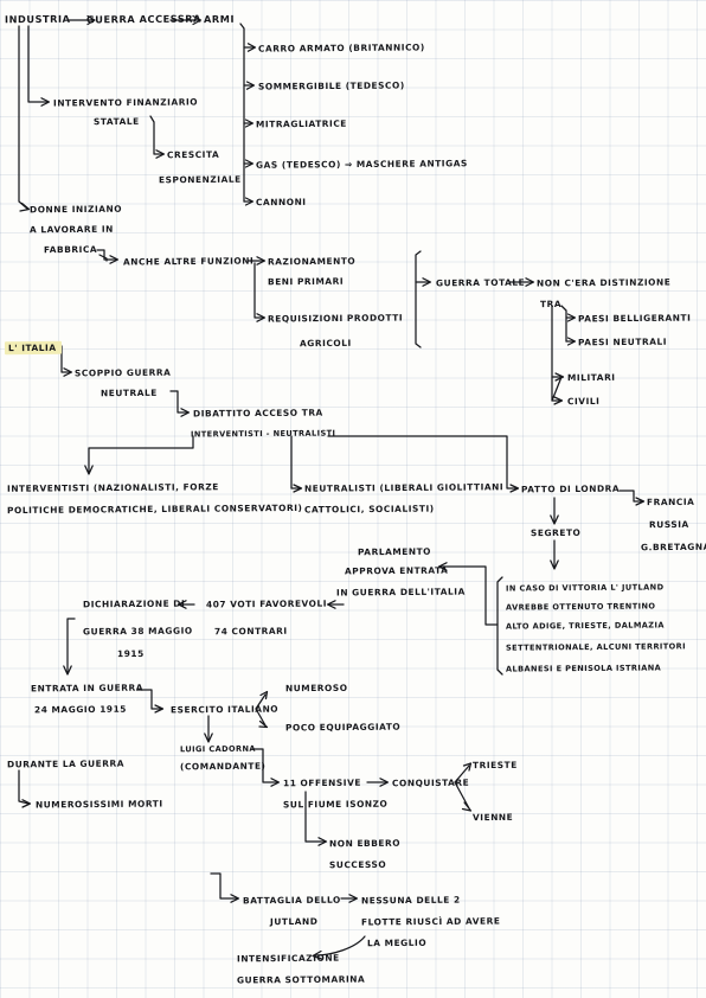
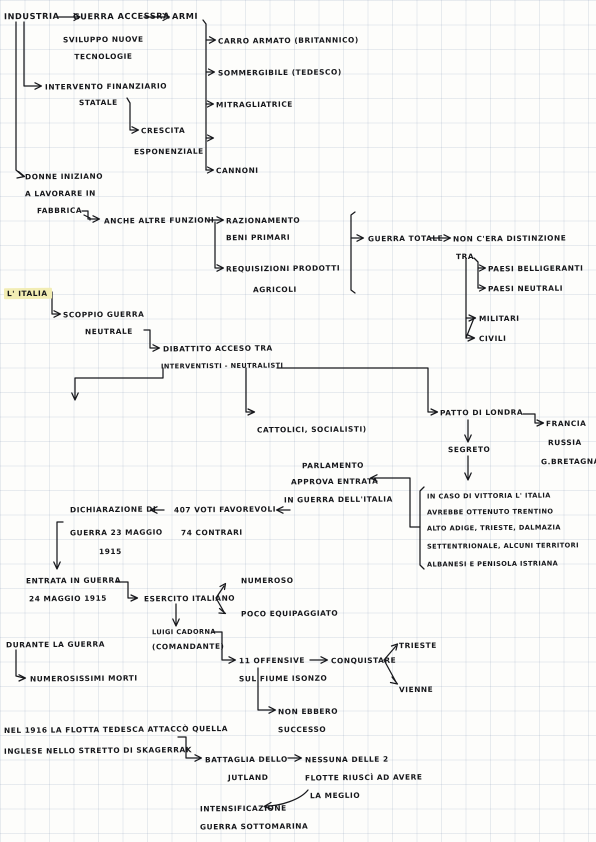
  INDUSTRIA
  GUERRA ACCESSRA
+ SVILUPPO NUOVE
+ TECNOLOGIE
  ARMI
  CARRO ARMATO (BRITANNICO)
  SOMMERGIBILE (TEDESCO)
  MITRAGLIATRICE
- GAS (TEDESCO) ⇒ MASCHERE ANTIGAS
  CANNONI
  INTERVENTO FINANZIARIO
  STATALE
  CRESCITA
  ESPONENZIALE
  DONNE INIZIANO
  A LAVORARE IN
  FABBRICA
  ANCHE ALTRE FUNZIONI
  RAZIONAMENTO
  BENI PRIMARI
  REQUISIZIONI PRODOTTI
  AGRICOLI
  GUERRA TOTALE
  NON C'ERA DISTINZIONE
  TRA
  PAESI BELLIGERANTI
  PAESI NEUTRALI
  MILITARI
  CIVILI
  L' ITALIA
  SCOPPIO GUERRA
  NEUTRALE
  DIBATTITO ACCESO TRA
  INTERVENTISTI - NEUTRALISTI
- INTERVENTISTI (NAZIONALISTI, FORZE
- POLITICHE DEMOCRATICHE, LIBERALI CONSERVATORI)
- NEUTRALISTI (LIBERALI GIOLITTIANI
  CATTOLICI, SOCIALISTI)
  PATTO DI LONDRA
  SEGRETO
  FRANCIA
  RUSSIA
  G.BRETAGN
  PARLAMENTO
  APPROVA ENTRATA
  IN GUERRA DELL'ITALIA
  407 VOTI FAVOREVOLI
  74 CONTRARI
  DICHIARAZIONE DI
- GUERRA 38 MAGGIO
+ GUERRA 23 MAGGIO
  1915
- IN CASO DI VITTORIA L' JUTLAND
+ IN CASO DI VITTORIA L' ITALIA
  AVREBBE OTTENUTO TRENTINO
  ALTO ADIGE, TRIESTE, DALMAZIA
  SETTENTRIONALE, ALCUNI TERRITORI
  ALBANESI E PENISOLA ISTRIANA
  ENTRATA IN GUERRA
  24 MAGGIO 1915
  ESERCITO ITALIANO
  NUMEROSO
  POCO EQUIPAGGIATO
  LUIGI CADORNA
  (COMANDANTE)
  11 OFFENSIVE
  SUL FIUME ISONZO
  CONQUISTARE
  TRIESTE
  VIENNE
  NON EBBERO
  SUCCESSO
  DURANTE LA GUERRA
  NUMEROSISSIMI MORTI
+ NEL 1916 LA FLOTTA TEDESCA ATTACCÒ QUELLA
+ INGLESE NELLO STRETTO DI SKAGERRAK
  BATTAGLIA DELLO
  JUTLAND
  NESSUNA DELLE 2
  FLOTTE RIUSCÌ AD AVERE
  LA MEGLIO
  INTENSIFICAZIONE
  GUERRA SOTTOMARINA
